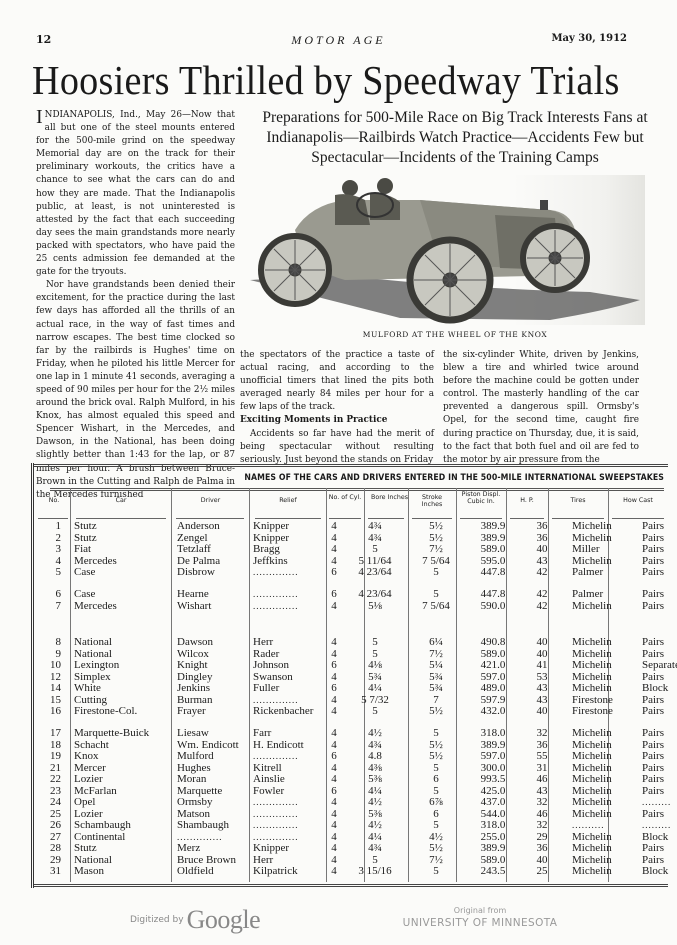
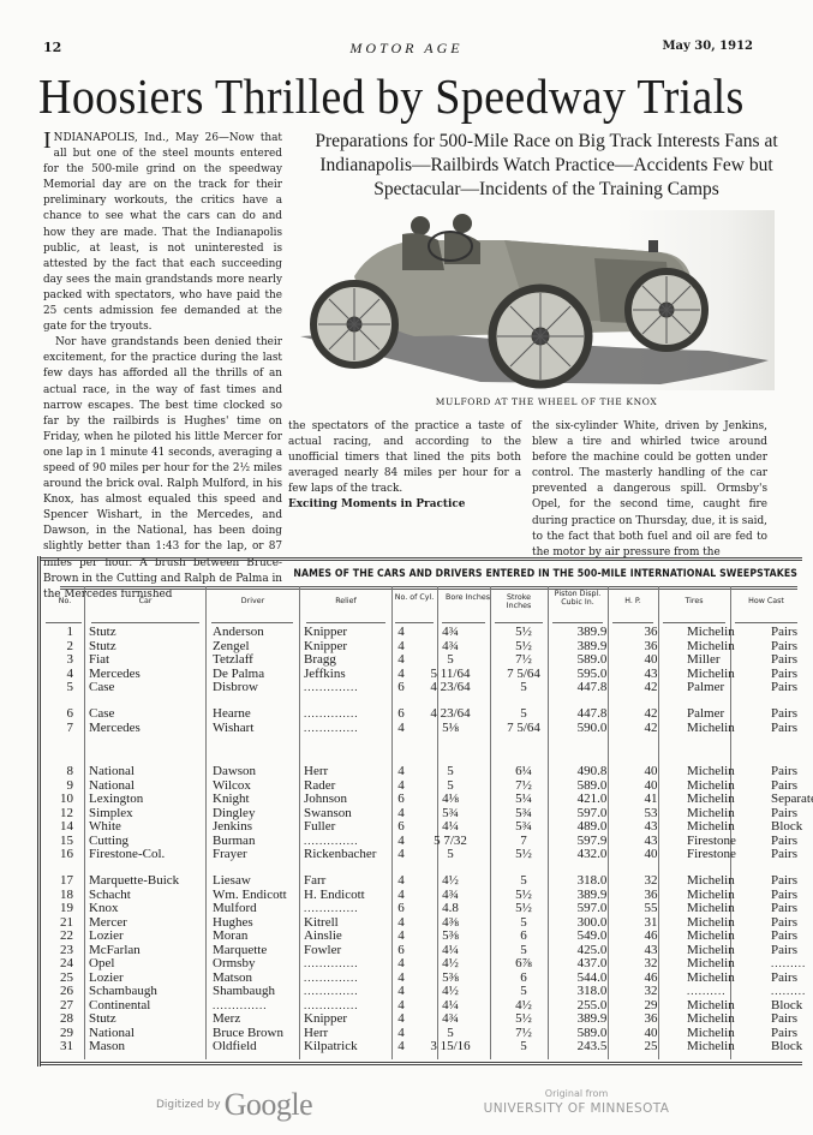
  12
  MOTOR AGE
  May 30, 1912
  Hoosiers Thrilled by Speedway Trials
  I
  NDIANAPOLIS, Ind., May 26—Now that all but one of the steel mounts entered for the 500-mile grind on the speedway Memorial day are on the track for their preliminary workouts, the critics have a chance to see what the cars can do and how they are made. That the Indianapolis public, at least, is not uninterested is attested by the fact that each succeeding day sees the main grandstands more nearly packed with spectators, who have paid the 25 cents admission fee demanded at the gate for the tryouts.
  Nor have grandstands been denied their excitement, for the practice during the last few days has afforded all the thrills of an actual race, in the way of fast times and narrow escapes. The best time clocked so far by the railbirds is Hughes' time on Friday, when he piloted his little Mercer for one lap in 1 minute 41 seconds, averaging a speed of 90 miles per hour for the 2½ miles around the brick oval. Ralph Mulford, in his Knox, has almost equaled this speed and Spencer Wishart, in the Mercedes, and Dawson, in the National, has been doing slightly better than 1:43 for the lap, or 87 miles per hour. A brush between Bruce-Brown in the Cutting and Ralph de Palma in the Mercedes furnished
  Preparations for 500-Mile Race on Big Track Interests Fans at Indianapolis—Railbirds Watch Practice—Accidents Few but Spectacular—Incidents of the Training Camps
  MULFORD AT THE WHEEL OF THE KNOX
  the spectators of the practice a taste of actual racing, and according to the unofficial timers that lined the pits both averaged nearly 84 miles per hour for a few laps of the track.
  Exciting Moments in Practice
- Accidents so far have had the merit of being spectacular without resulting seriously. Just beyond the stands on Friday
  the six-cylinder White, driven by Jenkins, blew a tire and whirled twice around before the machine could be gotten under control. The masterly handling of the car prevented a dangerous spill. Ormsby's Opel, for the second time, caught fire during practice on Thursday, due, it is said, to the fact that both fuel and oil are fed to the motor by air pressure from the
  NAMES OF THE CARS AND DRIVERS ENTERED IN THE 500-MILE INTERNATIONAL SWEEPSTAKES
  1
  Stutz
  Anderson
  Knipper
  4
  4¾
  5½
  389.9
  36
  Michelin
  Pairs
  2
  Stutz
  Zengel
  Knipper
  4
  4¾
  5½
  389.9
  36
  Michelin
  Pairs
  3
  Fiat
  Tetzlaff
  Bragg
  4
  5
  7½
  589.0
  40
  Miller
  Pairs
  4
  Mercedes
  De Palma
  Jeffkins
  4
  5 11/64
  7 5/64
  595.0
  43
  Michelin
  Pairs
  5
  Case
  Disbrow
  ..............
  6
  4 23/64
  5
  447.8
  42
  Palmer
  Pairs
  6
  Case
  Hearne
  ..............
  6
  4 23/64
  5
  447.8
  42
  Palmer
  Pairs
  7
  Mercedes
  Wishart
  ..............
  4
  5⅛
  7 5/64
  590.0
  42
  Michelin
  Pairs
  8
  National
  Dawson
  Herr
  4
  5
  6¼
  490.8
  40
  Michelin
  Pairs
  9
  National
  Wilcox
  Rader
  4
  5
  7½
  589.0
  40
  Michelin
  Pairs
  10
  Lexington
  Knight
  Johnson
  6
  4⅛
  5¼
  421.0
  41
  Michelin
  Separat
  12
  Simplex
  Dingley
  Swanson
  4
  5¾
  5¾
  597.0
  53
  Michelin
  Pairs
  14
  White
  Jenkins
  Fuller
  6
  4¼
  5¾
  489.0
  43
  Michelin
  Block
  15
  Cutting
  Burman
  ..............
  4
  5 7/32
  7
  597.9
  43
  Firestone
  Pairs
  16
  Firestone-Col.
  Frayer
  Rickenbacher
  4
  5
  5½
  432.0
  40
  Firestone
  Pairs
  17
  Marquette-Buick
  Liesaw
  Farr
  4
  4½
  5
  318.0
  32
  Michelin
  Pairs
  18
  Schacht
  Wm. Endicott
  H. Endicott
  4
  4¾
  5½
  389.9
  36
  Michelin
  Pairs
  19
  Knox
  Mulford
  ..............
  6
  4.8
  5½
  597.0
  55
  Michelin
  Pairs
  21
  Mercer
  Hughes
  Kitrell
  4
  4⅜
  5
  300.0
  31
  Michelin
  Pairs
  22
  Lozier
  Moran
  Ainslie
  4
  5⅜
  6
- 993.5
+ 549.0
  46
  Michelin
  Pairs
  23
  McFarlan
  Marquette
  Fowler
  6
  4¼
  5
  425.0
  43
  Michelin
  Pairs
  24
  Opel
  Ormsby
  ..............
  4
  4½
  6⅞
  437.0
  32
  Michelin
  .........
  25
  Lozier
  Matson
  ..............
  4
  5⅜
  6
  544.0
  46
  Michelin
  Pairs
  26
  Schambaugh
  Shambaugh
  ..............
  4
  4½
  5
  318.0
  32
  ..........
  .........
  27
  Continental
  ..............
  ..............
  4
  4¼
  4½
  255.0
  29
  Michelin
  Block
  28
  Stutz
  Merz
  Knipper
  4
  4¾
  5½
  389.9
  36
  Michelin
  Pairs
  29
  National
  Bruce Brown
  Herr
  4
  5
  7½
  589.0
  40
  Michelin
  Pairs
  31
  Mason
  Oldfield
  Kilpatrick
  4
  3 15/16
  5
  243.5
  25
  Michelin
  Block
  Digitized by Google
  Original from
  UNIVERSITY OF MINNESOTA
